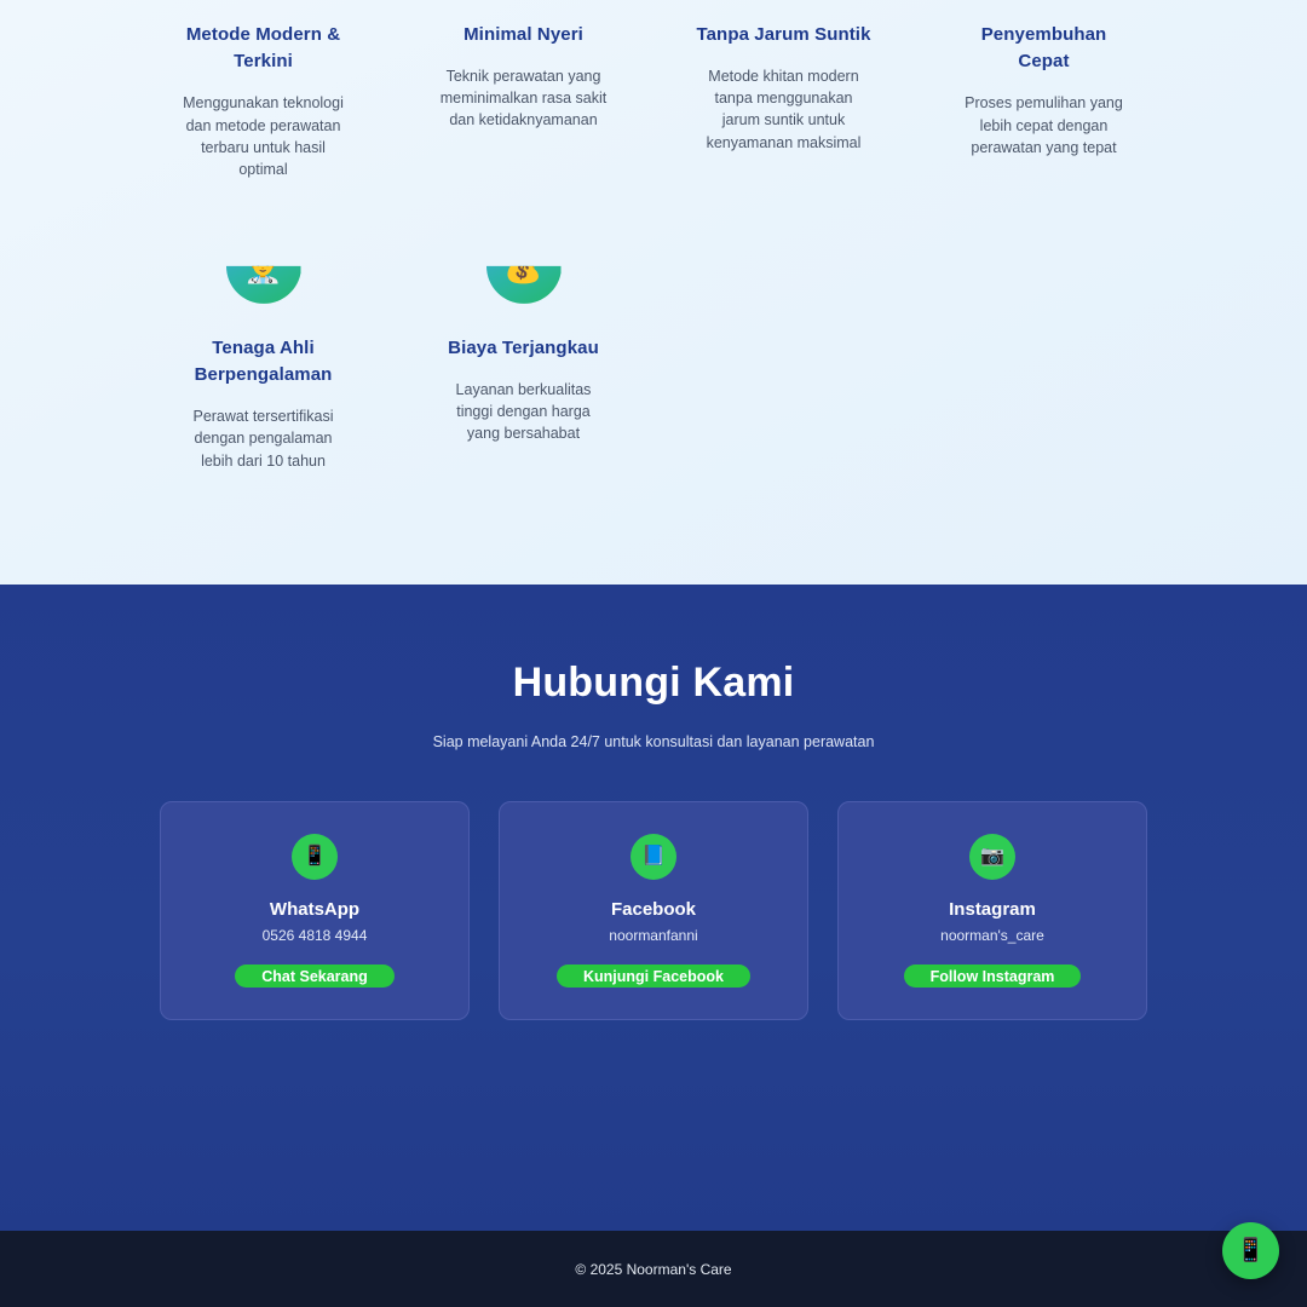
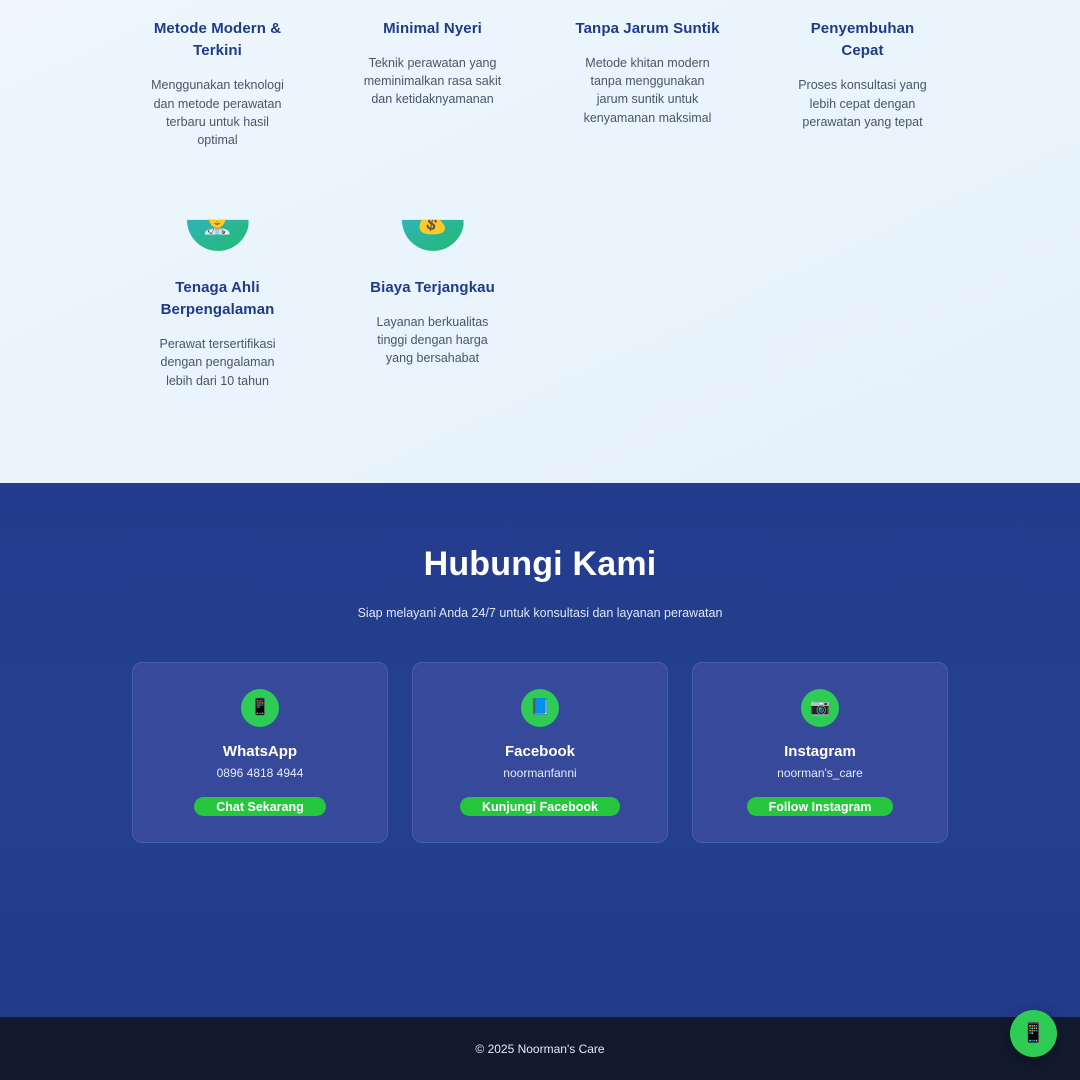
  Metode Modern & Terkini
  Menggunakan teknologi dan metode perawatan terbaru untuk hasil optimal
  Minimal Nyeri
  Teknik perawatan yang meminimalkan rasa sakit dan ketidaknyamanan
  Tanpa Jarum Suntik
  Metode khitan modern tanpa menggunakan jarum suntik untuk kenyamanan maksimal
  Penyembuhan Cepat
- Proses pemulihan yang lebih cepat dengan perawatan yang tepat
+ Proses konsultasi yang lebih cepat dengan perawatan yang tepat
  👨‍⚕️
  Tenaga Ahli Berpengalaman
  Perawat tersertifikasi dengan pengalaman lebih dari 10 tahun
  💰
  Biaya Terjangkau
  Layanan berkualitas tinggi dengan harga yang bersahabat
  Hubungi Kami
  Siap melayani Anda 24/7 untuk konsultasi dan layanan perawatan
  📱
  WhatsApp
- 0526 4818 4944
+ 0896 4818 4944
  Chat Sekarang
  📘
  Facebook
  noormanfanni
  Kunjungi Facebook
  📷
  Instagram
  noorman's_care
  Follow Instagram
  © 2025 Noorman's Care
  📱
